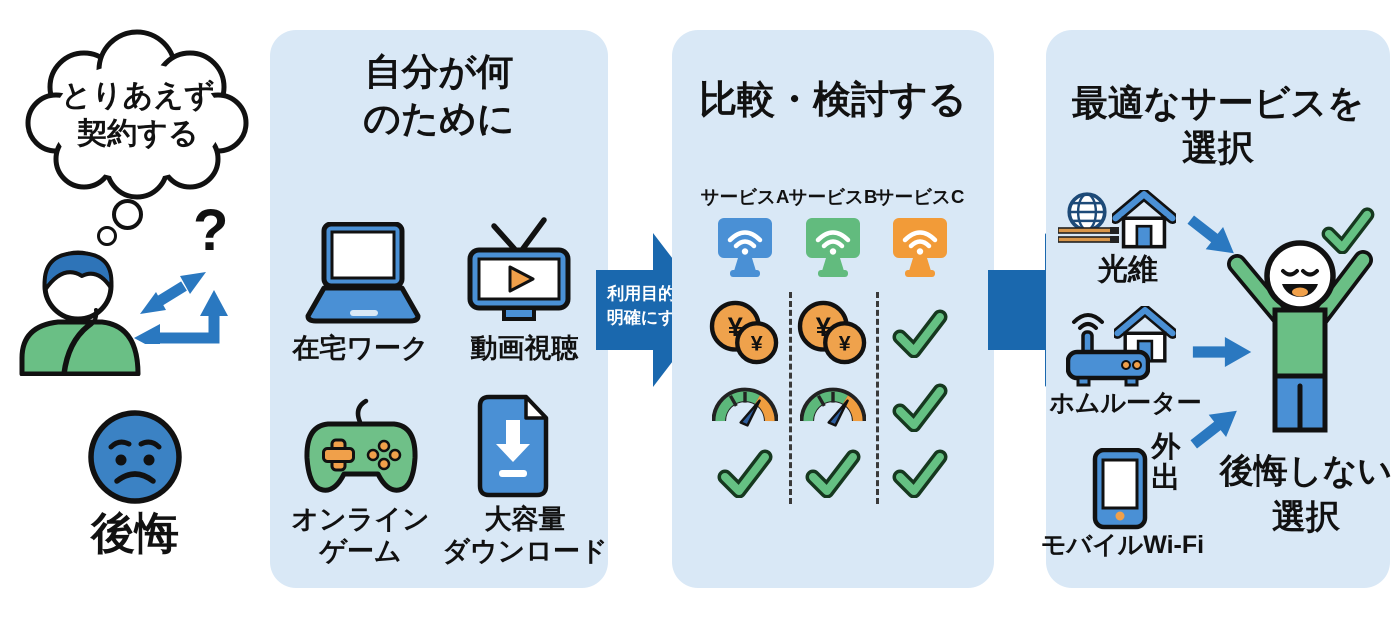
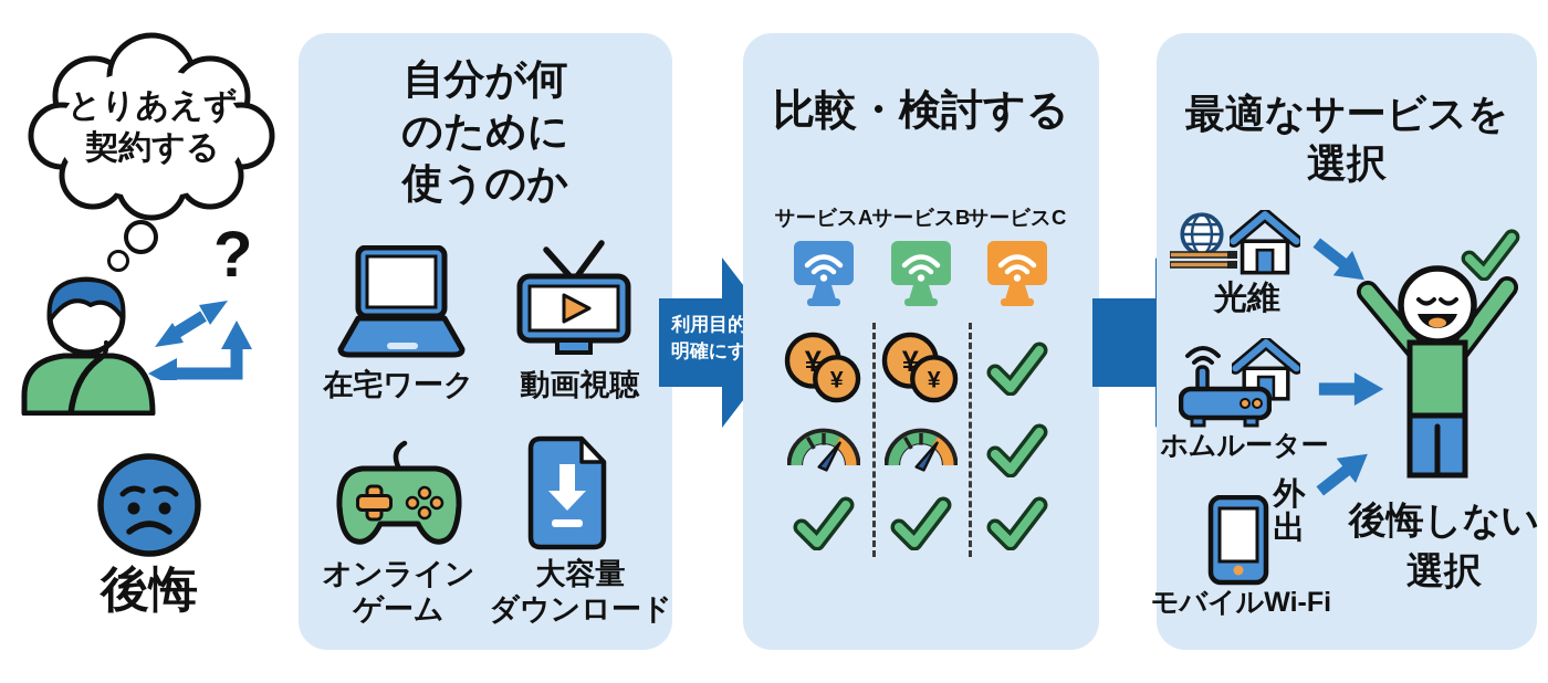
  とりあえず
  契約する
  ?
  後悔
  自分が何
  のために
+ 使うのか
  在宅ワーク
  動画視聴
  オンライン
  ゲーム
  大容量
  ダウンロード
  利用目的
  明確にす
  比較・検討する
  サービスA
  サービスB
  サービスC
  最適なサービスを
  選択
  光維
  ホムルーター
  外
  出
  モバイルWi-Fi
  後悔しない
  選択
